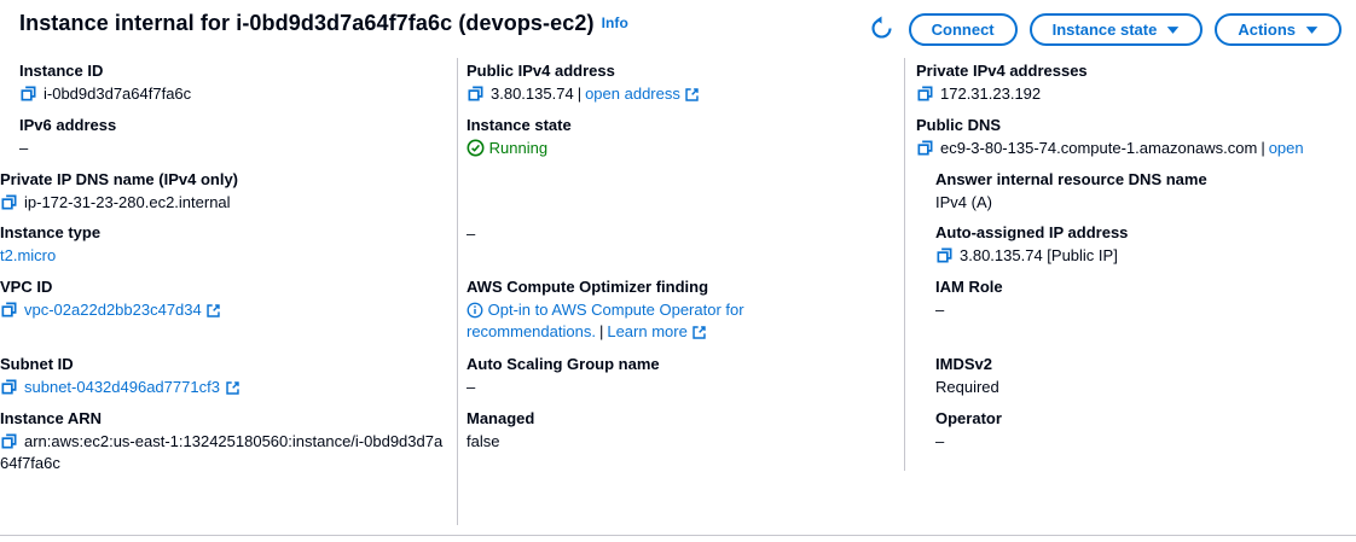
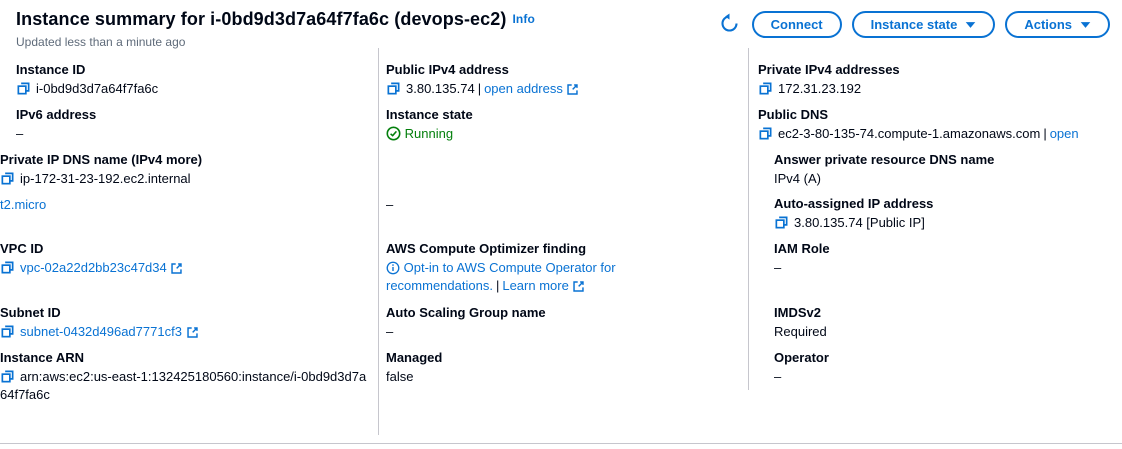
- Instance internal for i-0bd9d3d7a64f7fa6c (devops-ec2) Info
+ Instance summary for i-0bd9d3d7a64f7fa6c (devops-ec2) Info
+ Updated less than a minute ago
  Connect
  Instance state
  Actions
  Instance ID
  i-0bd9d3d7a64f7fa6c
  Public IPv4 address
  3.80.135.74 | open address
  Private IPv4 addresses
  172.31.23.192
  IPv6 address
  –
  Instance state
  Running
  Public DNS
- ec9-3-80-135-74.compute-1.amazonaws.com | open
+ ec2-3-80-135-74.compute-1.amazonaws.com | open
- Private IP DNS name (IPv4 only)
+ Private IP DNS name (IPv4 more)
- ip-172-31-23-280.ec2.internal
+ ip-172-31-23-192.ec2.internal
- Answer internal resource DNS name
+ Answer private resource DNS name
  IPv4 (A)
- Instance type
  t2.micro
  –
  Auto-assigned IP address
  3.80.135.74 [Public IP]
  VPC ID
  vpc-02a22d2bb23c47d34
  AWS Compute Optimizer finding
  Opt-in to AWS Compute Operator for recommendations. | Learn more
  IAM Role
  –
  Subnet ID
  subnet-0432d496ad7771cf3
  Auto Scaling Group name
  –
  IMDSv2
  Required
  Instance ARN
  arn:aws:ec2:us-east-1:132425180560:instance/i-0bd9d3d7a64f7fa6c
  Managed
  false
  Operator
  –
